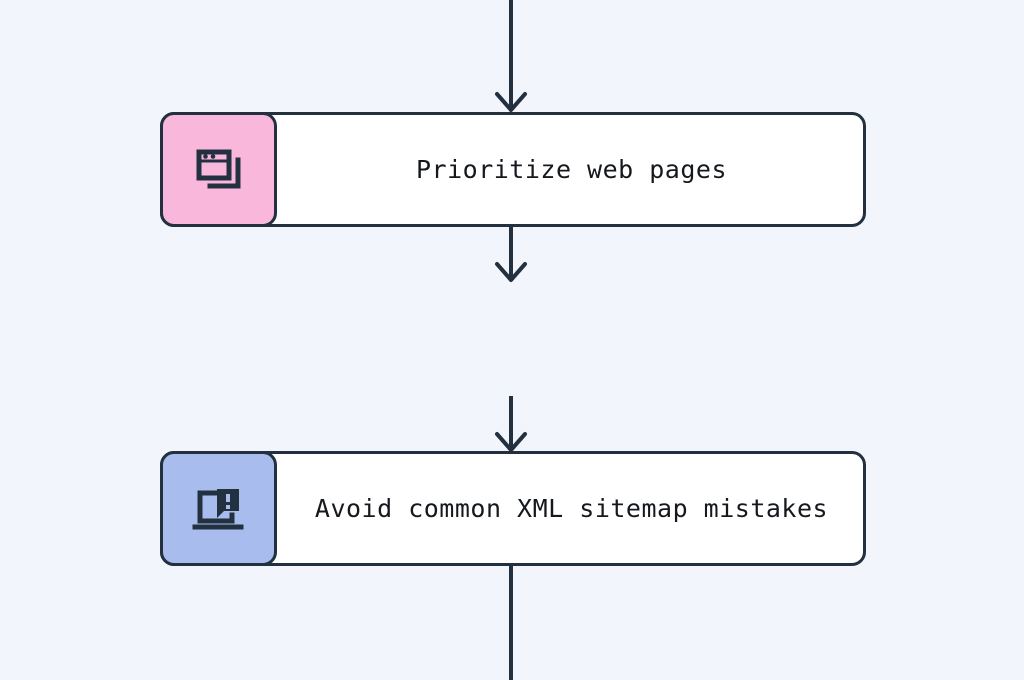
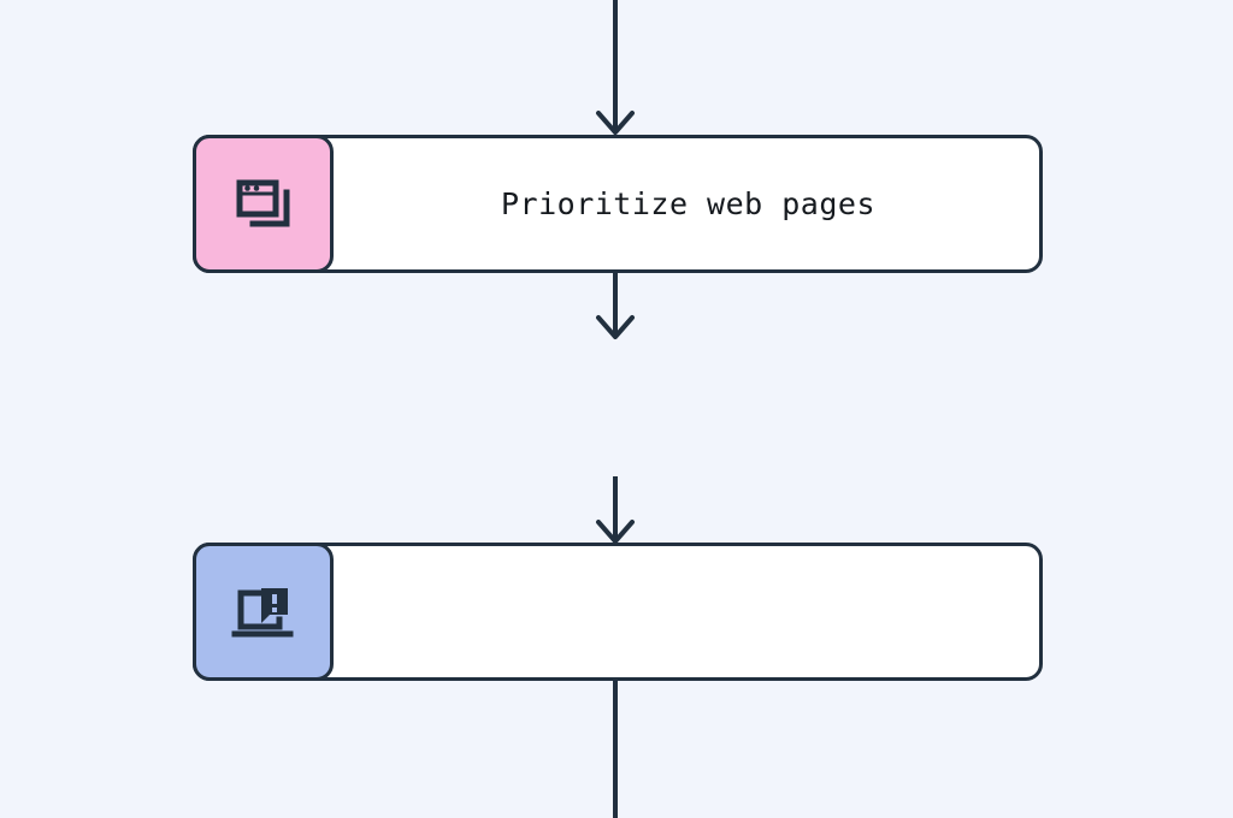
  Prioritize web pages
- Avoid common XML sitemap mistakes
